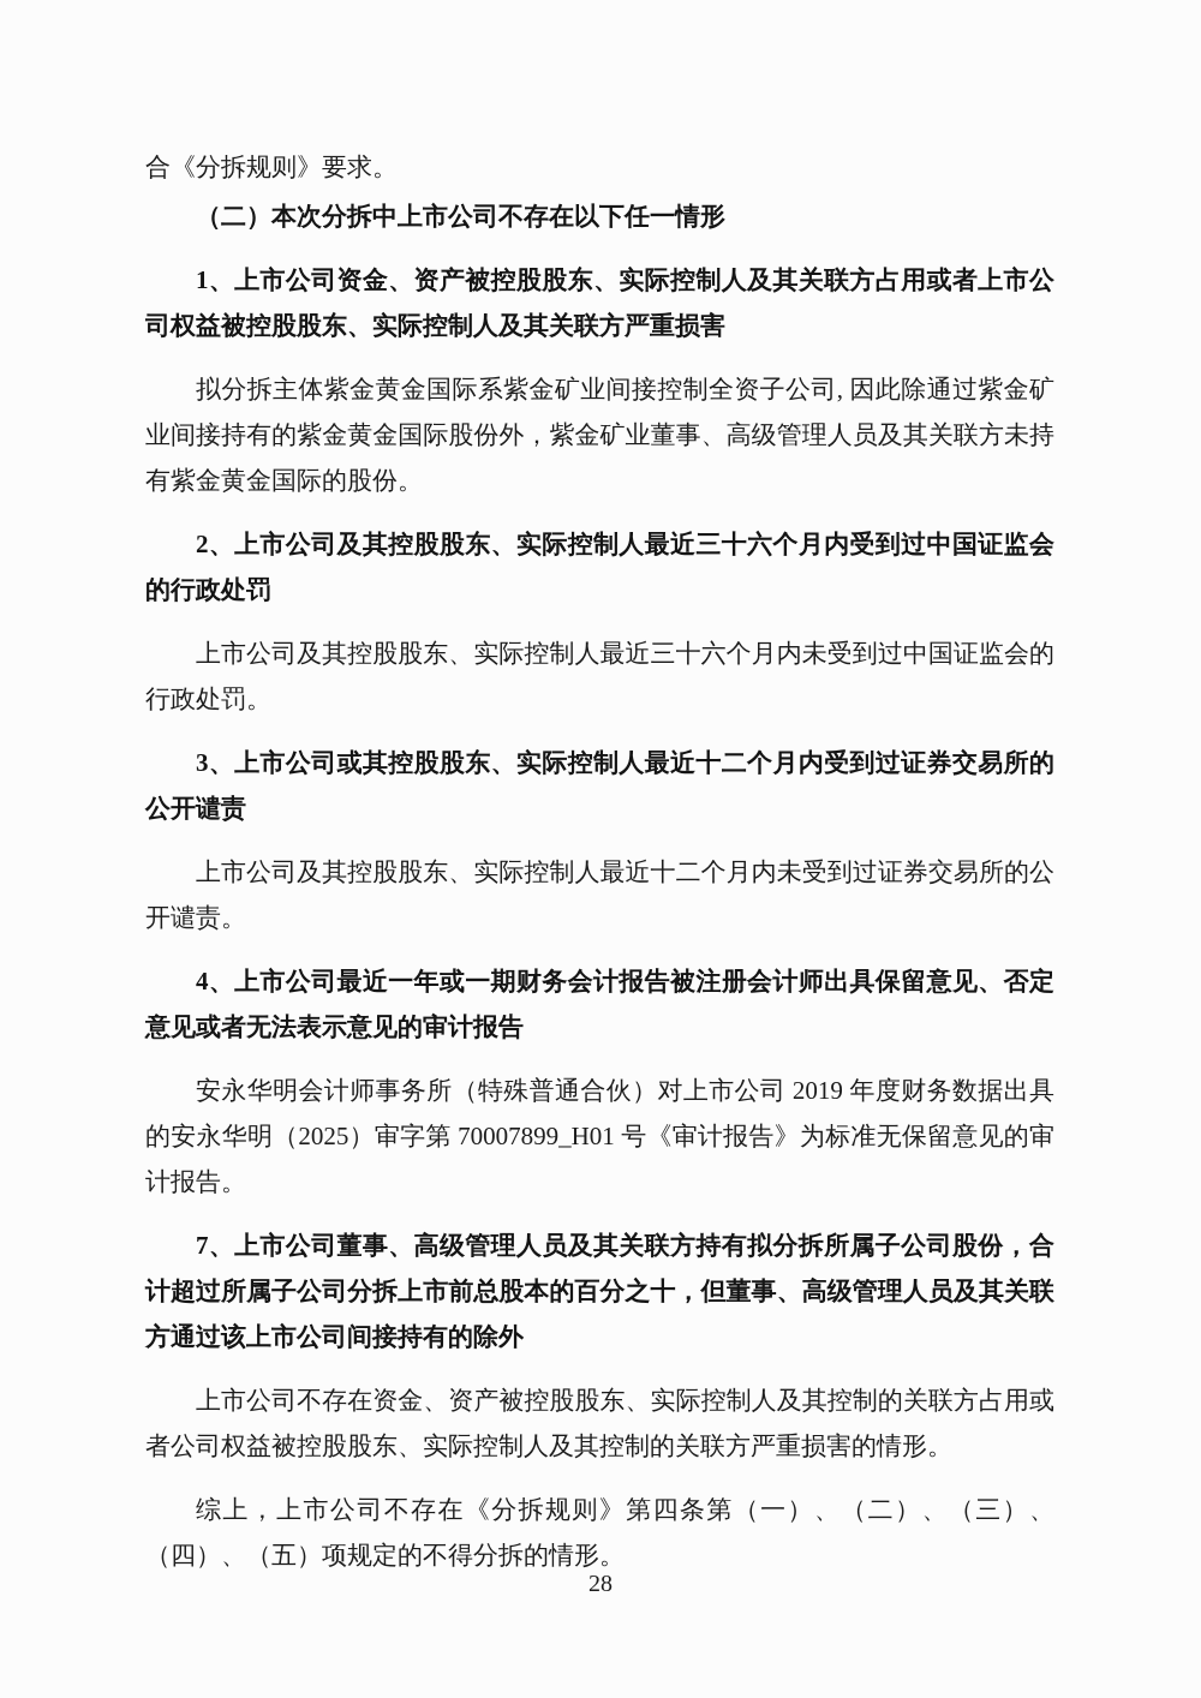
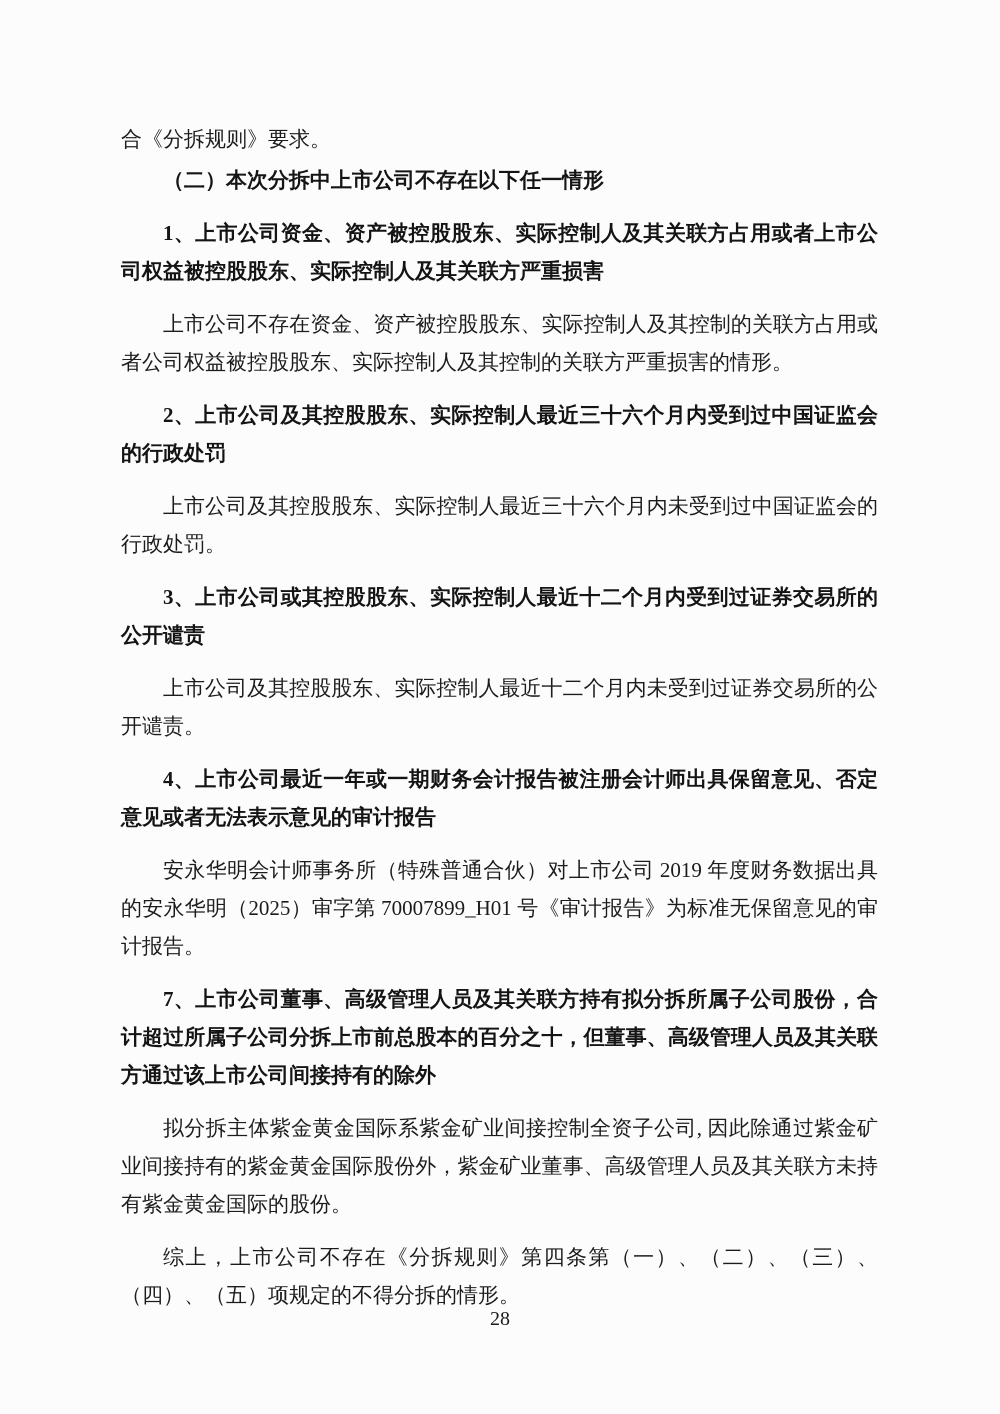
  合《分拆规则》要求。
  （二）本次分拆中上市公司不存在以下任一情形
  1、上市公司资金、资产被控股股东、实际控制人及其关联方占用或者上市公司权益被控股股东、实际控制人及其关联方严重损害
- 拟分拆主体紫金黄金国际系紫金矿业间接控制全资子公司, 因此除通过紫金矿业间接持有的紫金黄金国际股份外，紫金矿业董事、高级管理人员及其关联方未持有紫金黄金国际的股份。
+ 上市公司不存在资金、资产被控股股东、实际控制人及其控制的关联方占用或者公司权益被控股股东、实际控制人及其控制的关联方严重损害的情形。
  2、上市公司及其控股股东、实际控制人最近三十六个月内受到过中国证监会的行政处罚
  上市公司及其控股股东、实际控制人最近三十六个月内未受到过中国证监会的行政处罚。
  3、上市公司或其控股股东、实际控制人最近十二个月内受到过证券交易所的公开谴责
  上市公司及其控股股东、实际控制人最近十二个月内未受到过证券交易所的公开谴责。
  4、上市公司最近一年或一期财务会计报告被注册会计师出具保留意见、否定意见或者无法表示意见的审计报告
  安永华明会计师事务所（特殊普通合伙）对上市公司 2019 年度财务数据出具的安永华明（2025）审字第 70007899_H01 号《审计报告》为标准无保留意见的审计报告。
  7、上市公司董事、高级管理人员及其关联方持有拟分拆所属子公司股份，合计超过所属子公司分拆上市前总股本的百分之十，但董事、高级管理人员及其关联方通过该上市公司间接持有的除外
- 上市公司不存在资金、资产被控股股东、实际控制人及其控制的关联方占用或者公司权益被控股股东、实际控制人及其控制的关联方严重损害的情形。
+ 拟分拆主体紫金黄金国际系紫金矿业间接控制全资子公司, 因此除通过紫金矿业间接持有的紫金黄金国际股份外，紫金矿业董事、高级管理人员及其关联方未持有紫金黄金国际的股份。
  综上，上市公司不存在《分拆规则》第四条第（一）、（二）、（三）、（四）、（五）项规定的不得分拆的情形。
  28
